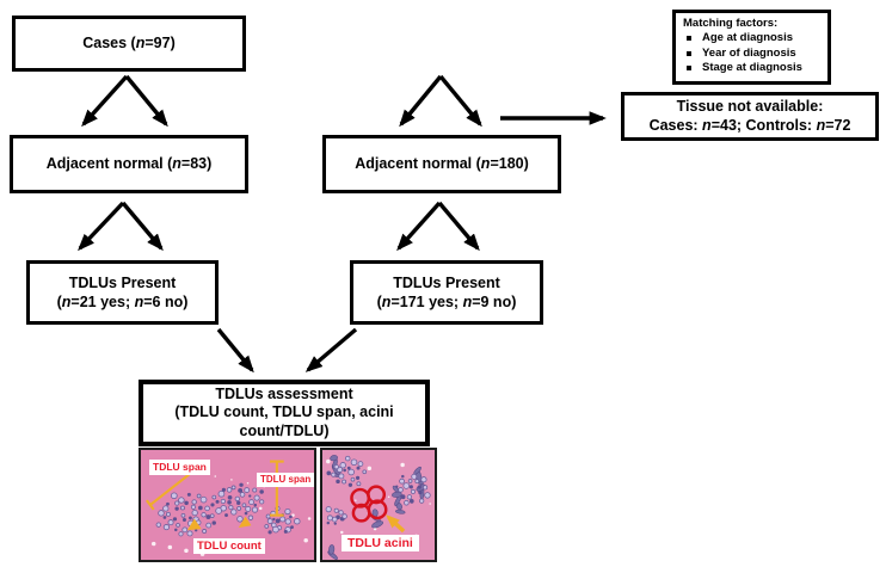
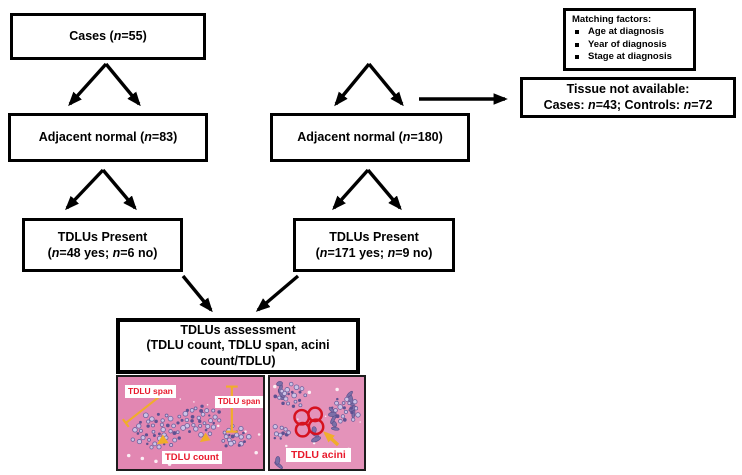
- Cases (n=97)
+ Cases (n=55)
  Matching factors:
  Age at diagnosis
  Year of diagnosis
  Stage at diagnosis
  Tissue not available:
  Cases: n=43; Controls: n=72
  Adjacent normal (n=83)
  Adjacent normal (n=180)
  TDLUs Present
- (n=21 yes; n=6 no)
+ (n=48 yes; n=6 no)
  TDLUs Present
  (n=171 yes; n=9 no)
  TDLUs assessment
  (TDLU count, TDLU span, acini count/TDLU)
  TDLU span
  TDLU span
  TDLU count
  TDLU acini
